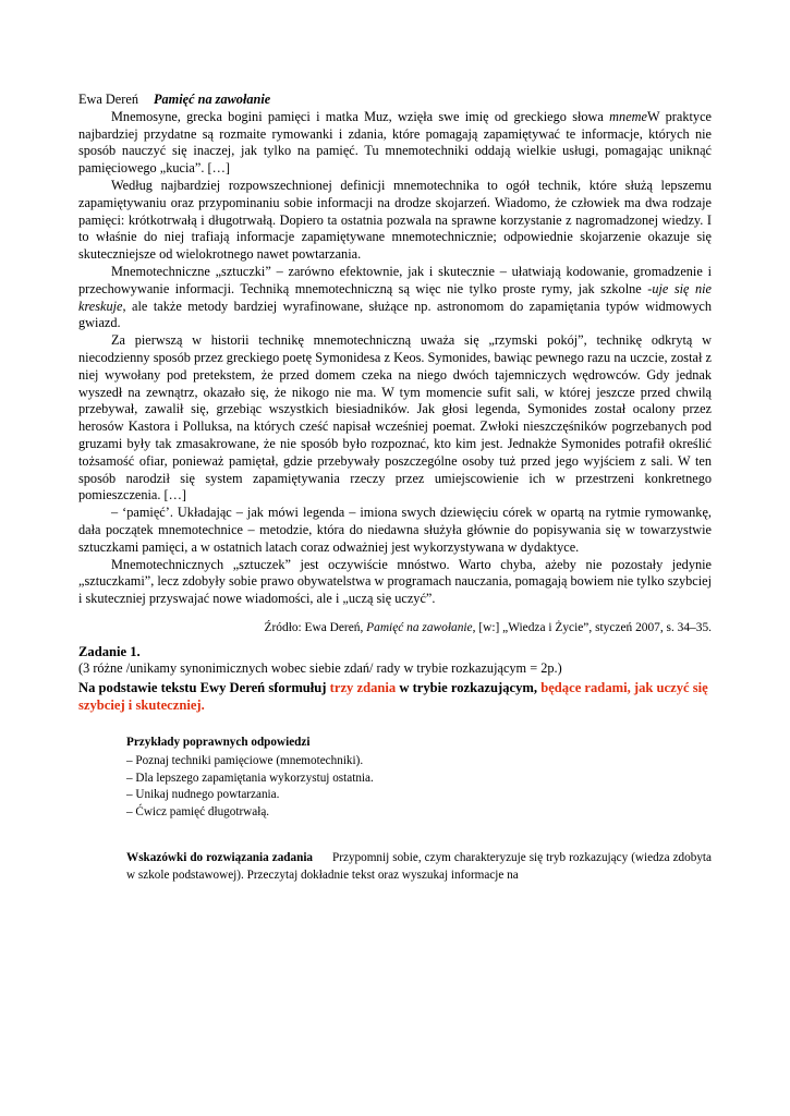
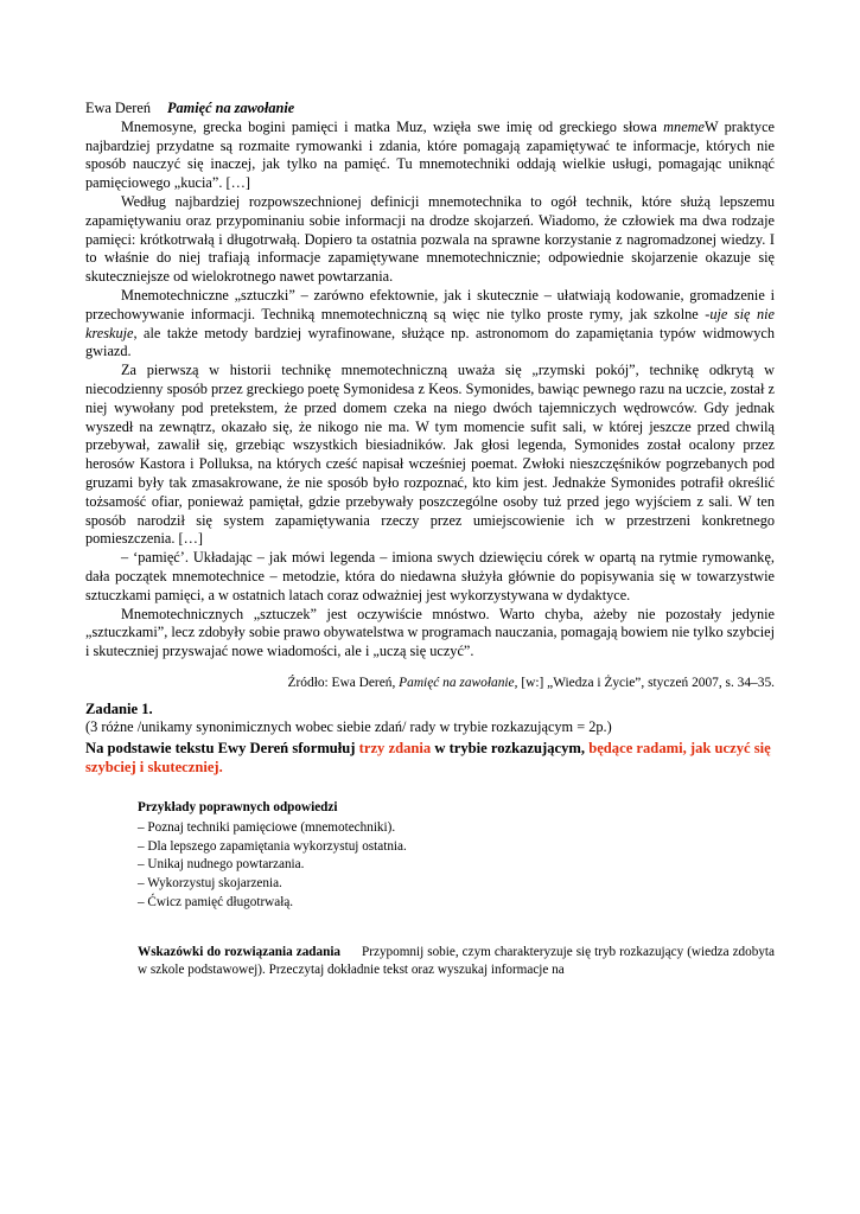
  Ewa Dereń Pamięć na zawołanie
  Mnemosyne, grecka bogini pamięci i matka Muz, wzięła swe imię od greckiego słowa mnemeW praktyce najbardziej przydatne są rozmaite rymowanki i zdania, które pomagają zapamiętywać te informacje, których nie sposób nauczyć się inaczej, jak tylko na pamięć. Tu mnemotechniki oddają wielkie usługi, pomagając uniknąć pamięciowego „kucia”. […]
  Według najbardziej rozpowszechnionej definicji mnemotechnika to ogół technik, które służą lepszemu zapamiętywaniu oraz przypominaniu sobie informacji na drodze skojarzeń. Wiadomo, że człowiek ma dwa rodzaje pamięci: krótkotrwałą i długotrwałą. Dopiero ta ostatnia pozwala na sprawne korzystanie z nagromadzonej wiedzy. I to właśnie do niej trafiają informacje zapamiętywane mnemotechnicznie; odpowiednie skojarzenie okazuje się skuteczniejsze od wielokrotnego nawet powtarzania.
  Mnemotechniczne „sztuczki” – zarówno efektownie, jak i skutecznie – ułatwiają kodowanie, gromadzenie i przechowywanie informacji. Techniką mnemotechniczną są więc nie tylko proste rymy, jak szkolne -uje się nie kreskuje, ale także metody bardziej wyrafinowane, służące np. astronomom do zapamiętania typów widmowych gwiazd.
  Za pierwszą w historii technikę mnemotechniczną uważa się „rzymski pokój”, technikę odkrytą w niecodzienny sposób przez greckiego poetę Symonidesa z Keos. Symonides, bawiąc pewnego razu na uczcie, został z niej wywołany pod pretekstem, że przed domem czeka na niego dwóch tajemniczych wędrowców. Gdy jednak wyszedł na zewnątrz, okazało się, że nikogo nie ma. W tym momencie sufit sali, w której jeszcze przed chwilą przebywał, zawalił się, grzebiąc wszystkich biesiadników. Jak głosi legenda, Symonides został ocalony przez herosów Kastora i Polluksa, na których cześć napisał wcześniej poemat. Zwłoki nieszczęśników pogrzebanych pod gruzami były tak zmasakrowane, że nie sposób było rozpoznać, kto kim jest. Jednakże Symonides potrafił określić tożsamość ofiar, ponieważ pamiętał, gdzie przebywały poszczególne osoby tuż przed jego wyjściem z sali. W ten sposób narodził się system zapamiętywania rzeczy przez umiejscowienie ich w przestrzeni konkretnego pomieszczenia. […]
  – ‘pamięć’. Układając – jak mówi legenda – imiona swych dziewięciu córek w opartą na rytmie rymowankę, dała początek mnemotechnice – metodzie, która do niedawna służyła głównie do popisywania się w towarzystwie sztuczkami pamięci, a w ostatnich latach coraz odważniej jest wykorzystywana w dydaktyce.
  Mnemotechnicznych „sztuczek” jest oczywiście mnóstwo. Warto chyba, ażeby nie pozostały jedynie „sztuczkami”, lecz zdobyły sobie prawo obywatelstwa w programach nauczania, pomagają bowiem nie tylko szybciej i skuteczniej przyswajać nowe wiadomości, ale i „uczą się uczyć”.
  Źródło: Ewa Dereń, Pamięć na zawołanie, [w:] „Wiedza i Życie”, styczeń 2007, s. 34–35.
  Zadanie 1.
  (3 różne /unikamy synonimicznych wobec siebie zdań/ rady w trybie rozkazującym = 2p.)
  Na podstawie tekstu Ewy Dereń sformułuj trzy zdania w trybie rozkazującym, będące radami, jak uczyć się szybciej i skuteczniej.
  Przykłady poprawnych odpowiedzi
  – Poznaj techniki pamięciowe (mnemotechniki).
  – Dla lepszego zapamiętania wykorzystuj ostatnia.
  – Unikaj nudnego powtarzania.
+ – Wykorzystuj skojarzenia.
  – Ćwicz pamięć długotrwałą.
  Wskazówki do rozwiązania zadania Przypomnij sobie, czym charakteryzuje się tryb rozkazujący (wiedza zdobyta w szkole podstawowej). Przeczytaj dokładnie tekst oraz wyszukaj informacje na
